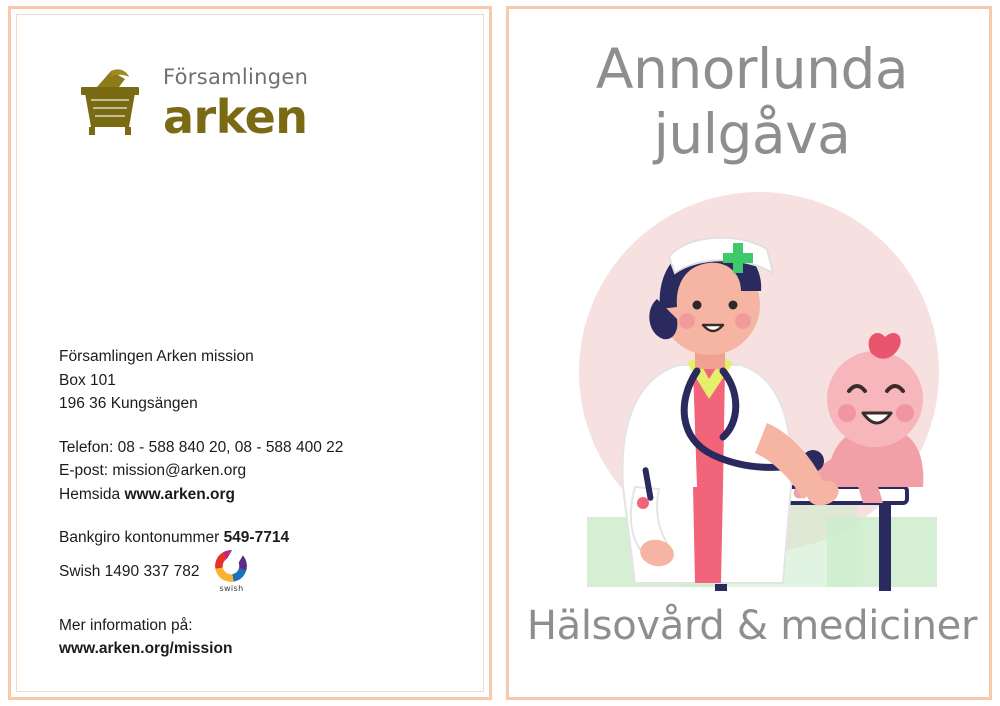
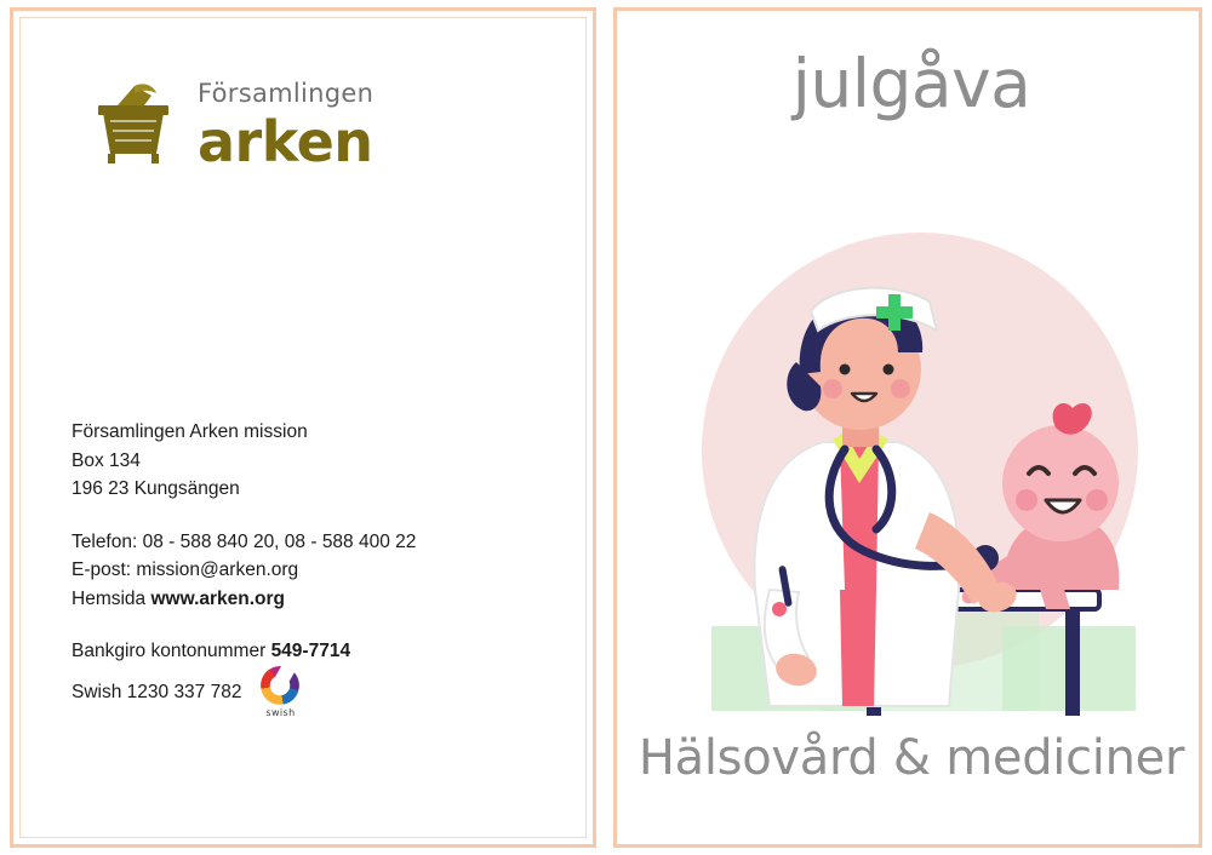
  Församlingen
  arken
  Församlingen Arken mission
- Box 101
+ Box 134
- 196 36 Kungsängen
+ 196 23 Kungsängen
  Telefon: 08 - 588 840 20, 08 - 588 400 22
  E-post: mission@arken.org
  Hemsida www.arken.org
  Bankgiro kontonummer 549-7714
- Swish 1490 337 782
+ Swish 1230 337 782
  swish
- Mer information på:
- www.arken.org/mission
- Annorlunda
  julgåva
  Hälsovård & mediciner
